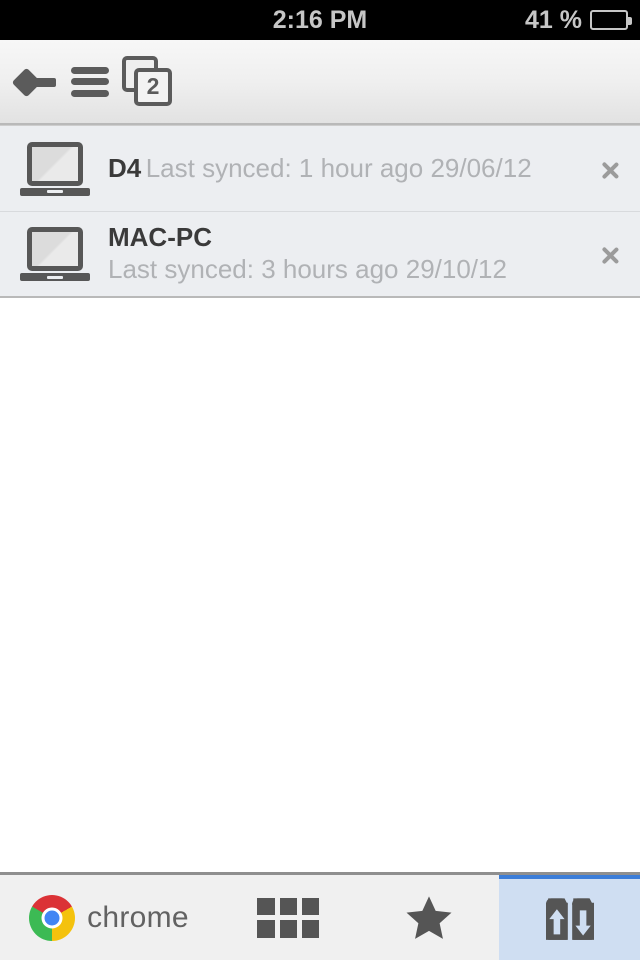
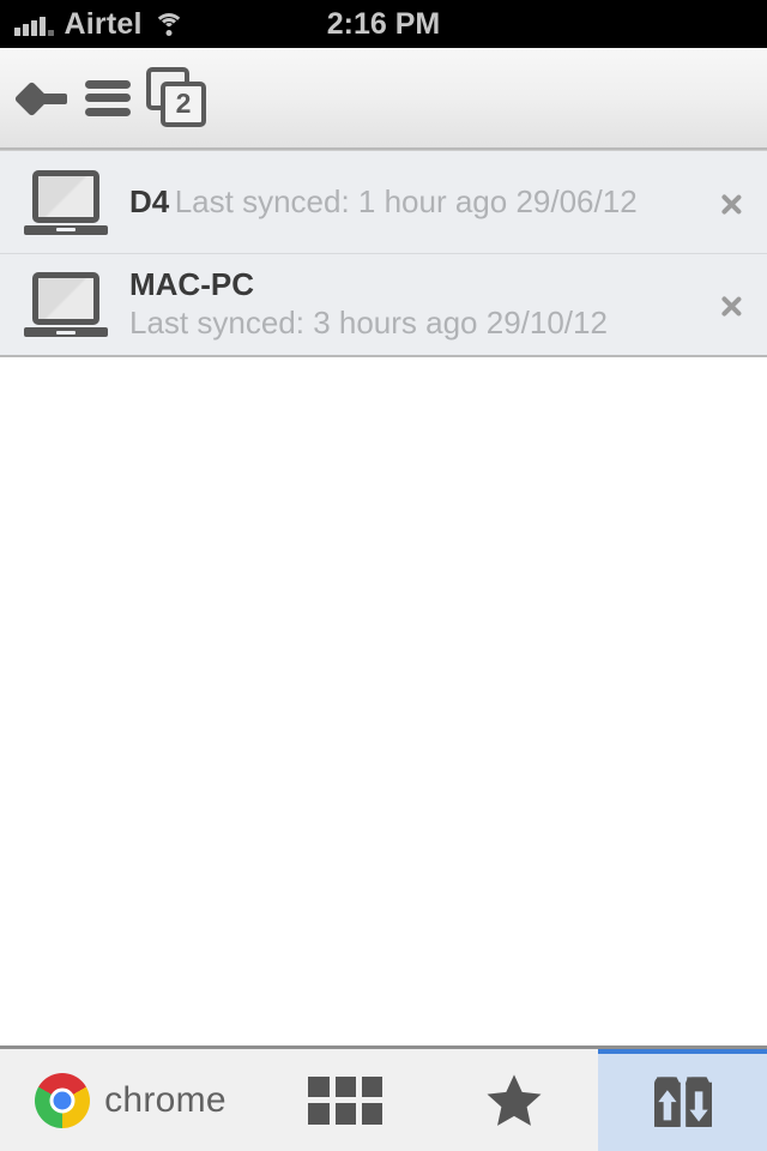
+ Airtel
  2:16 PM
- 41 %
  2
  D4 Last synced: 1 hour ago 29/06/12
  MAC-PC Last synced: 3 hours ago 29/10/12
  chrome
